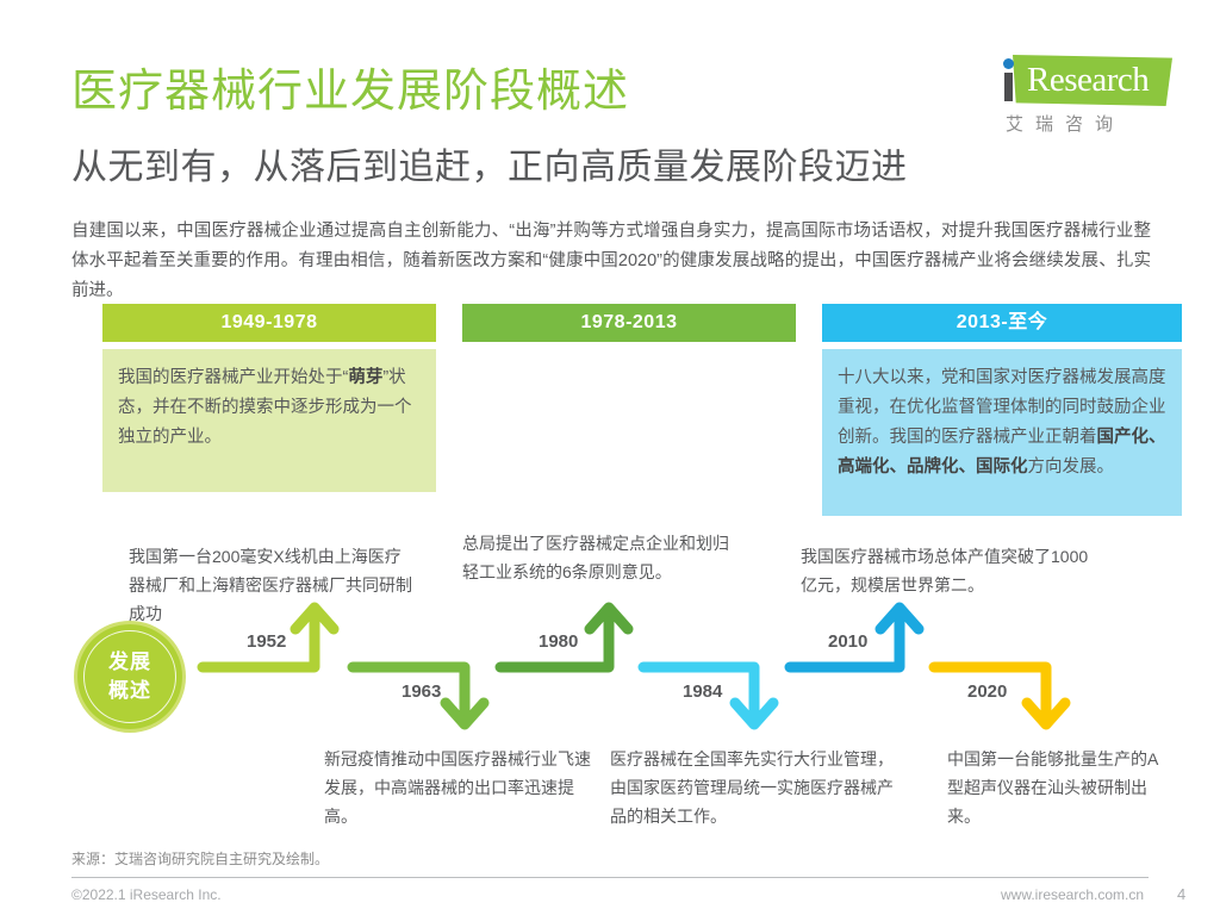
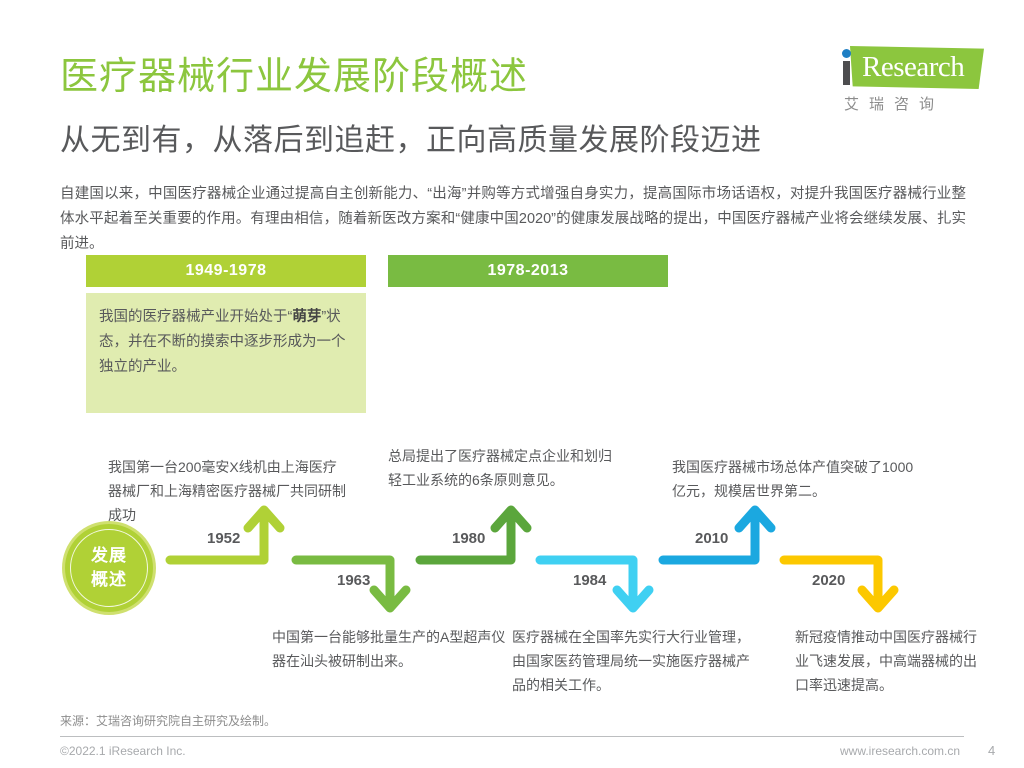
  医疗器械行业发展阶段概述
  从无到有，从落后到追赶，正向高质量发展阶段迈进
  Research
  艾瑞咨询
  自建国以来，中国医疗器械企业通过提高自主创新能力、“出海”并购等方式增强自身实力，提高国际市场话语权，对提升我国医疗器械行业整体水平起着至关重要的作用。有理由相信，随着新医改方案和“健康中国2020”的健康发展战略的提出，中国医疗器械产业将会继续发展、扎实前进。
  1949-1978
  我国的医疗器械产业开始处于“萌芽”状态，并在不断的摸索中逐步形成为一个独立的产业。
  1978-2013
- 2013-至今
- 十八大以来，党和国家对医疗器械发展高度重视，在优化监督管理体制的同时鼓励企业创新。我国的医疗器械产业正朝着国产化、高端化、品牌化、国际化方向发展。
  发展
  概述
  1952
  1963
  1980
  1984
  2010
  2020
  我国第一台200毫安X线机由上海医疗器械厂和上海精密医疗器械厂共同研制成功
  总局提出了医疗器械定点企业和划归轻工业系统的6条原则意见。
  我国医疗器械市场总体产值突破了1000亿元，规模居世界第二。
- 新冠疫情推动中国医疗器械行业飞速发展，中高端器械的出口率迅速提高。
+ 中国第一台能够批量生产的A型超声仪器在汕头被研制出来。
  医疗器械在全国率先实行大行业管理，由国家医药管理局统一实施医疗器械产品的相关工作。
- 中国第一台能够批量生产的A型超声仪器在汕头被研制出来。
+ 新冠疫情推动中国医疗器械行业飞速发展，中高端器械的出口率迅速提高。
  来源：艾瑞咨询研究院自主研究及绘制。
  ©2022.1 iResearch Inc.
  www.iresearch.com.cn
  4
